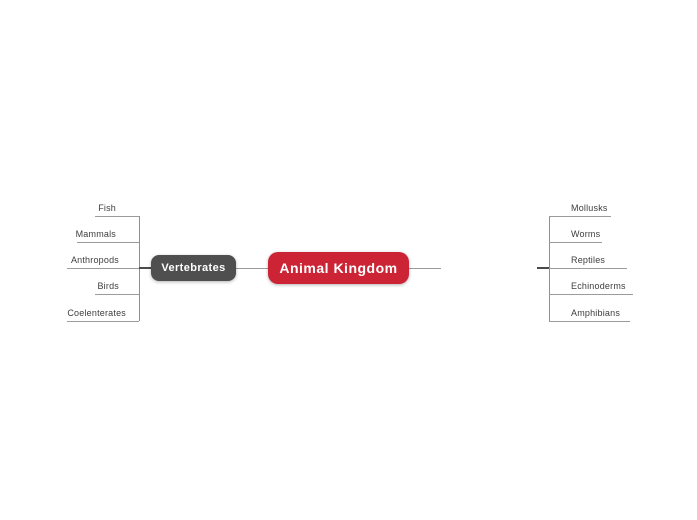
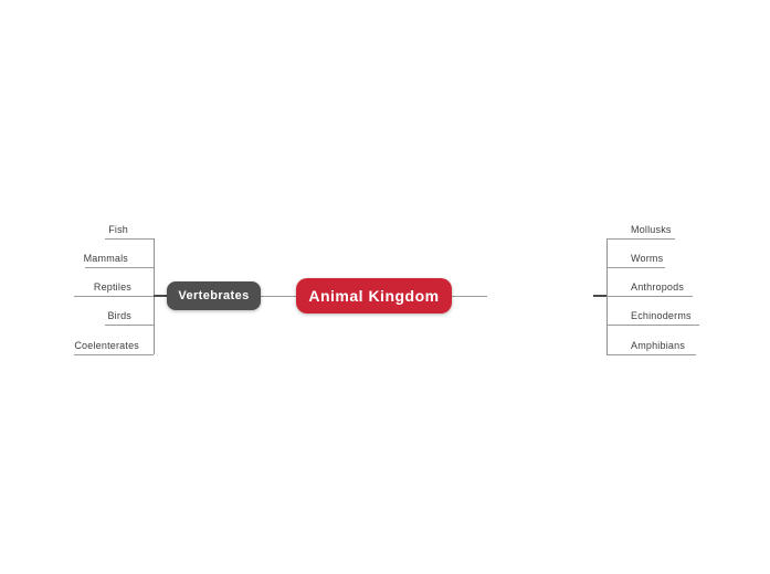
  Fish
  Mammals
- Anthropods
+ Reptiles
  Birds
  Coelenterates
  Vertebrates
  Animal Kingdom
  Mollusks
  Worms
- Reptiles
+ Anthropods
  Echinoderms
  Amphibians
